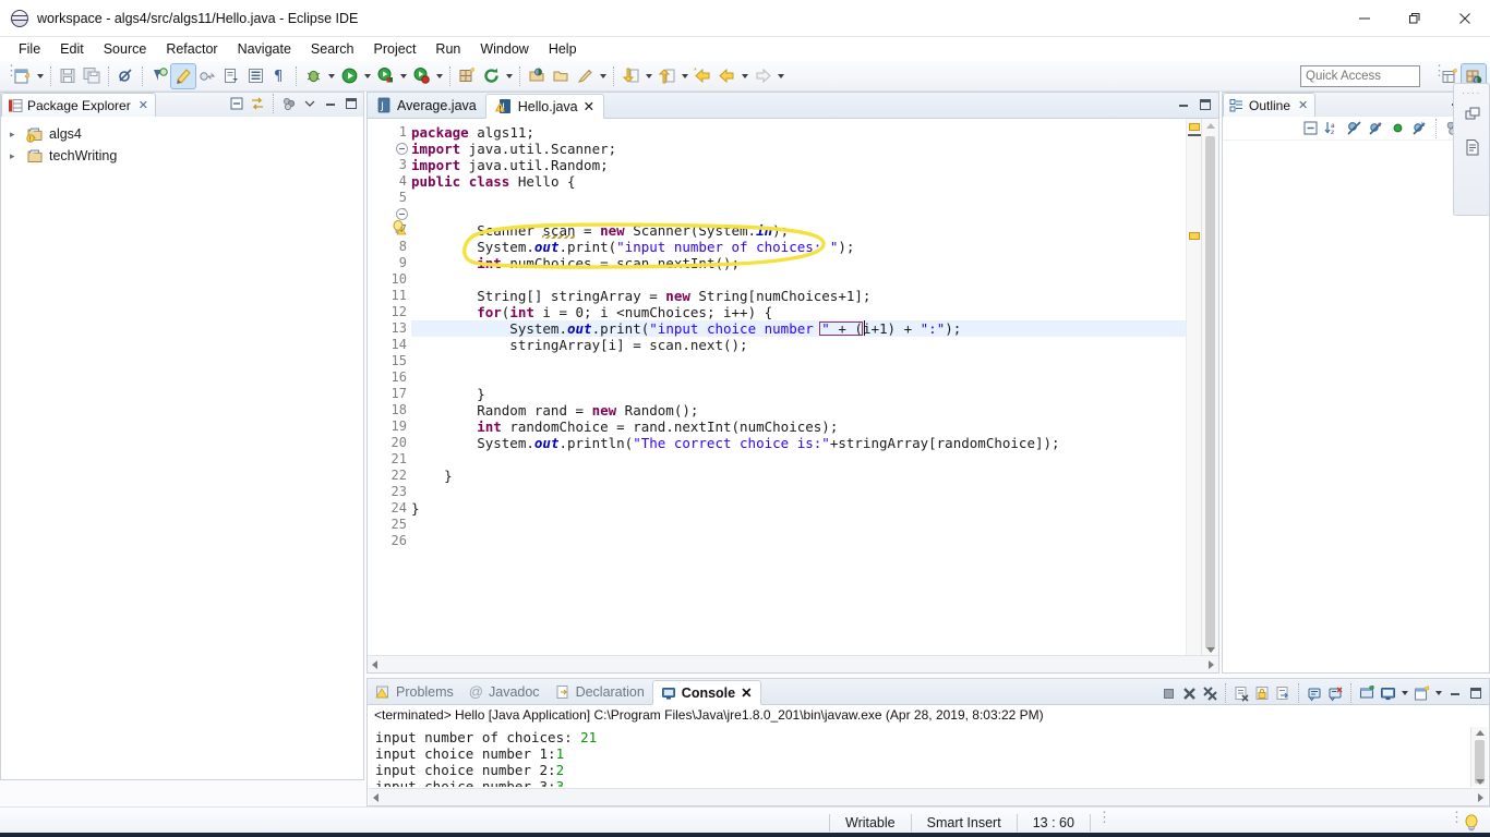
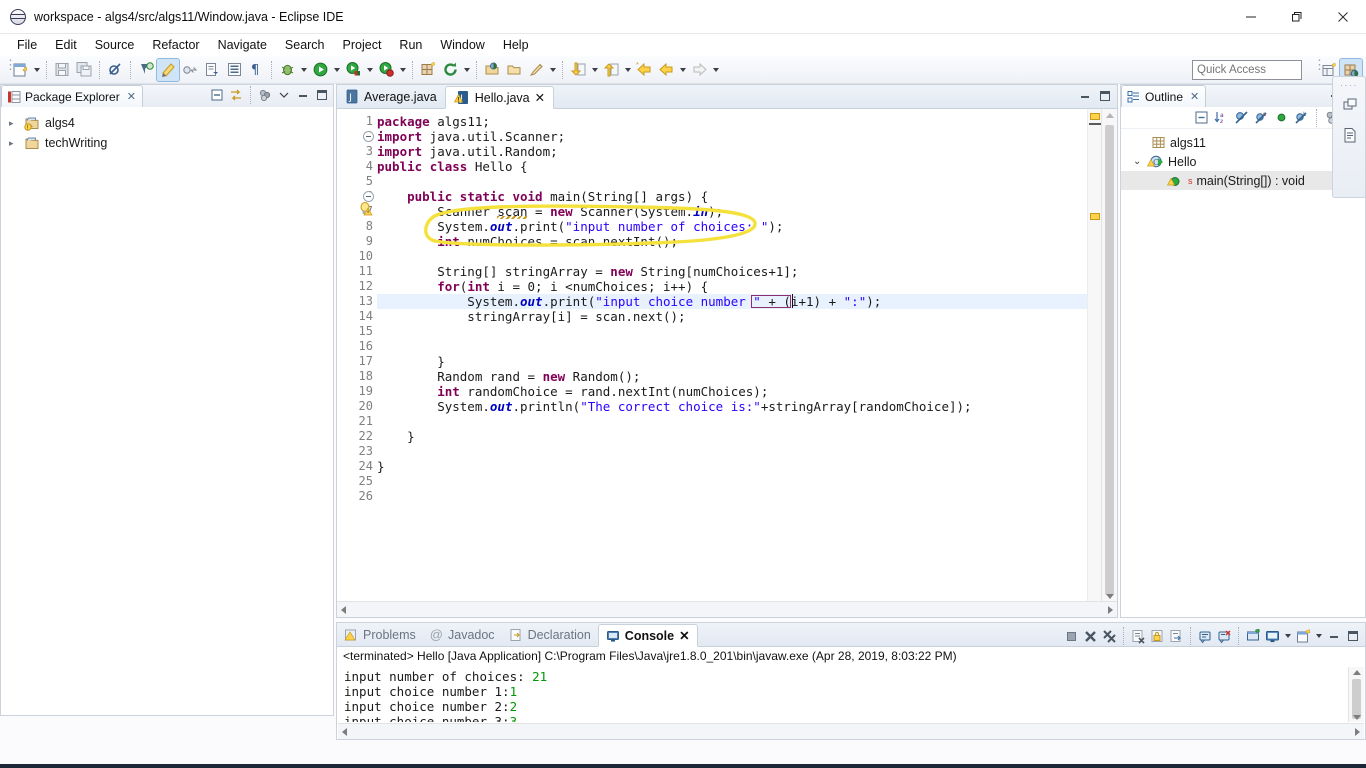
- workspace - algs4/src/algs11/Hello.java - Eclipse IDE
+ workspace - algs4/src/algs11/Window.java - Eclipse IDE
  File
  Edit
  Source
  Refactor
  Navigate
  Search
  Project
  Run
  Window
  Help
  ¶
  Quick Access
  Package Explorer
  ✕
  ▸
  algs4
  ▸
  techWriting
  J
  Average.java
  J
  Hello.java
  ✕
  1
  3
  4
  5
  8
  9
  10
  11
  12
  13
  14
  15
  16
  17
  18
  19
  20
  21
  22
  23
  24
  25
  26
  package algs11;
  import java.util.Scanner;
  import java.util.Random;
  public class Hello {
+ public static void main(String[] args) {
  Snner scan = new Scanner(System.in
  System.out.print("input number of choices: ");
  t numChoices = scan.nextIn
  String[] stringArray = new String[numChoices+1];
  for(int i = 0; i <numChoices; i++) {
  System.out.print("input choice number " + (i+1) + ":");
  stringArray[i] = scan.next();
  }
  Random rand = new Random();
  int randomChoice = rand.nextInt(numChoices);
  System.out.println("The correct choice is:"+stringArray[randomChoice]);
  }
  }
  Outline
  ✕
+ algs11
+ ⌄
+ C
+ Hello
+ s
+ main(String[]) : void
  Problems
  @
  Javadoc
  Declaration
  Console
  ✕
  <terminated> Hello [Java Application] C:\Program Files\Java\jre1.8.0_201\bin\javaw.exe (Apr 28, 2019, 8:03:22 PM)
  input number of choices: 21
  input choice number 1:1
  input choice number 2:2
  input choice number 3:3
  ····
- Writable
- Smart Insert
- 13 : 60
